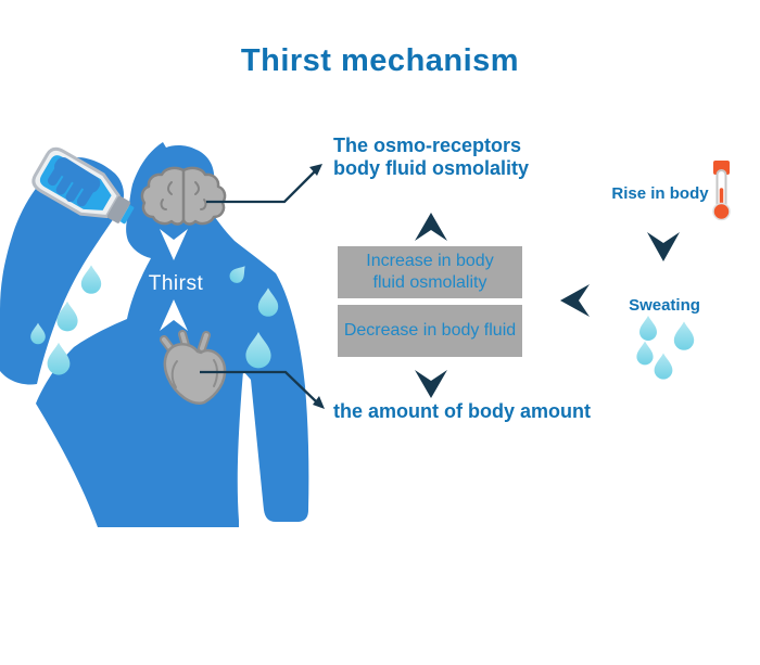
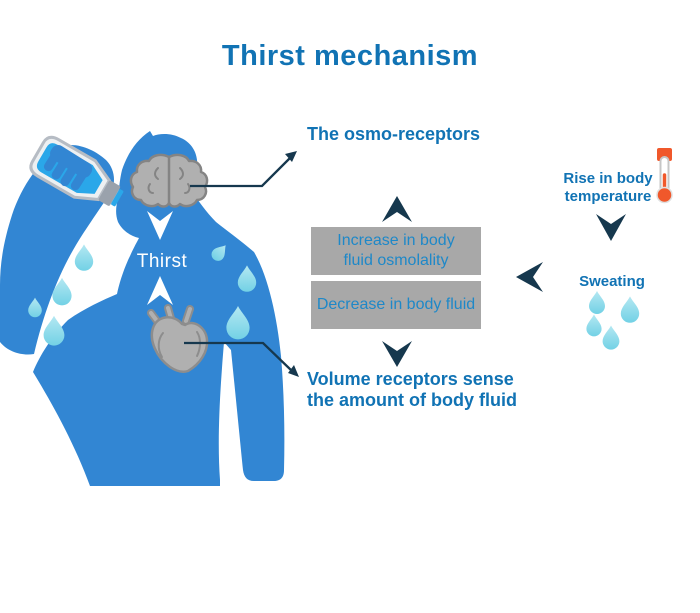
  Thirst mechanism
  The osmo-receptors
- body fluid osmolality
  Increase in body
  fluid osmolality
  Decrease in body fluid
+ Volume receptors sense
- the amount of body amount
+ the amount of body fluid
  Rise in body
+ temperature
  Sweating
  Thirst
